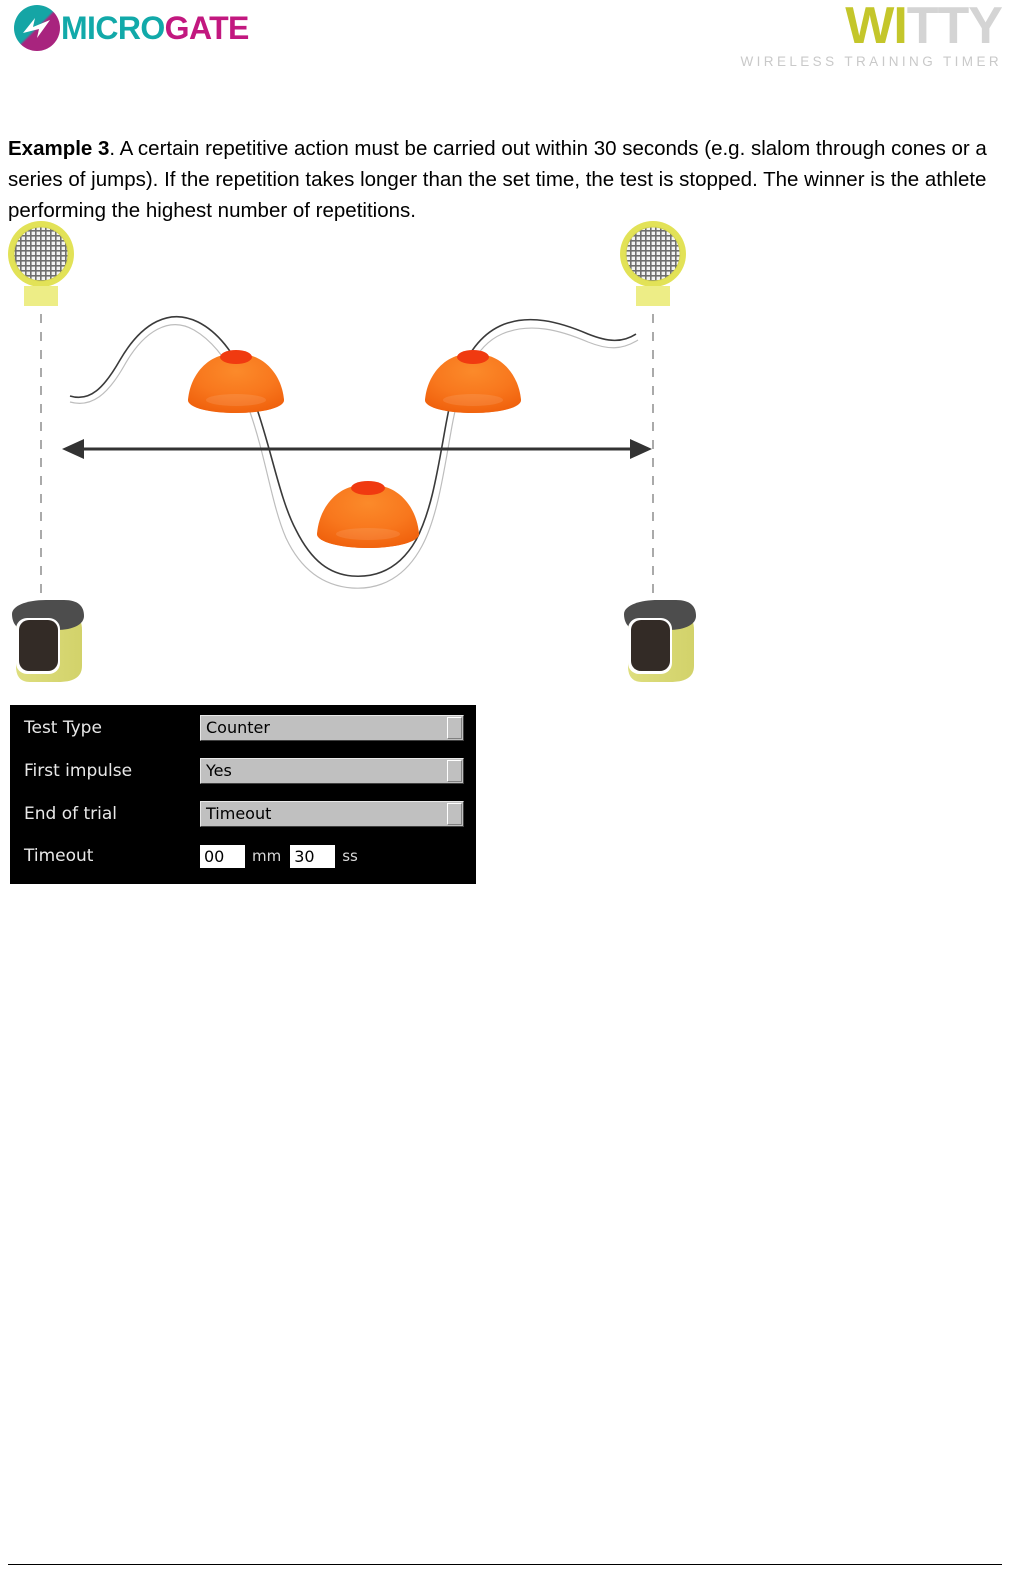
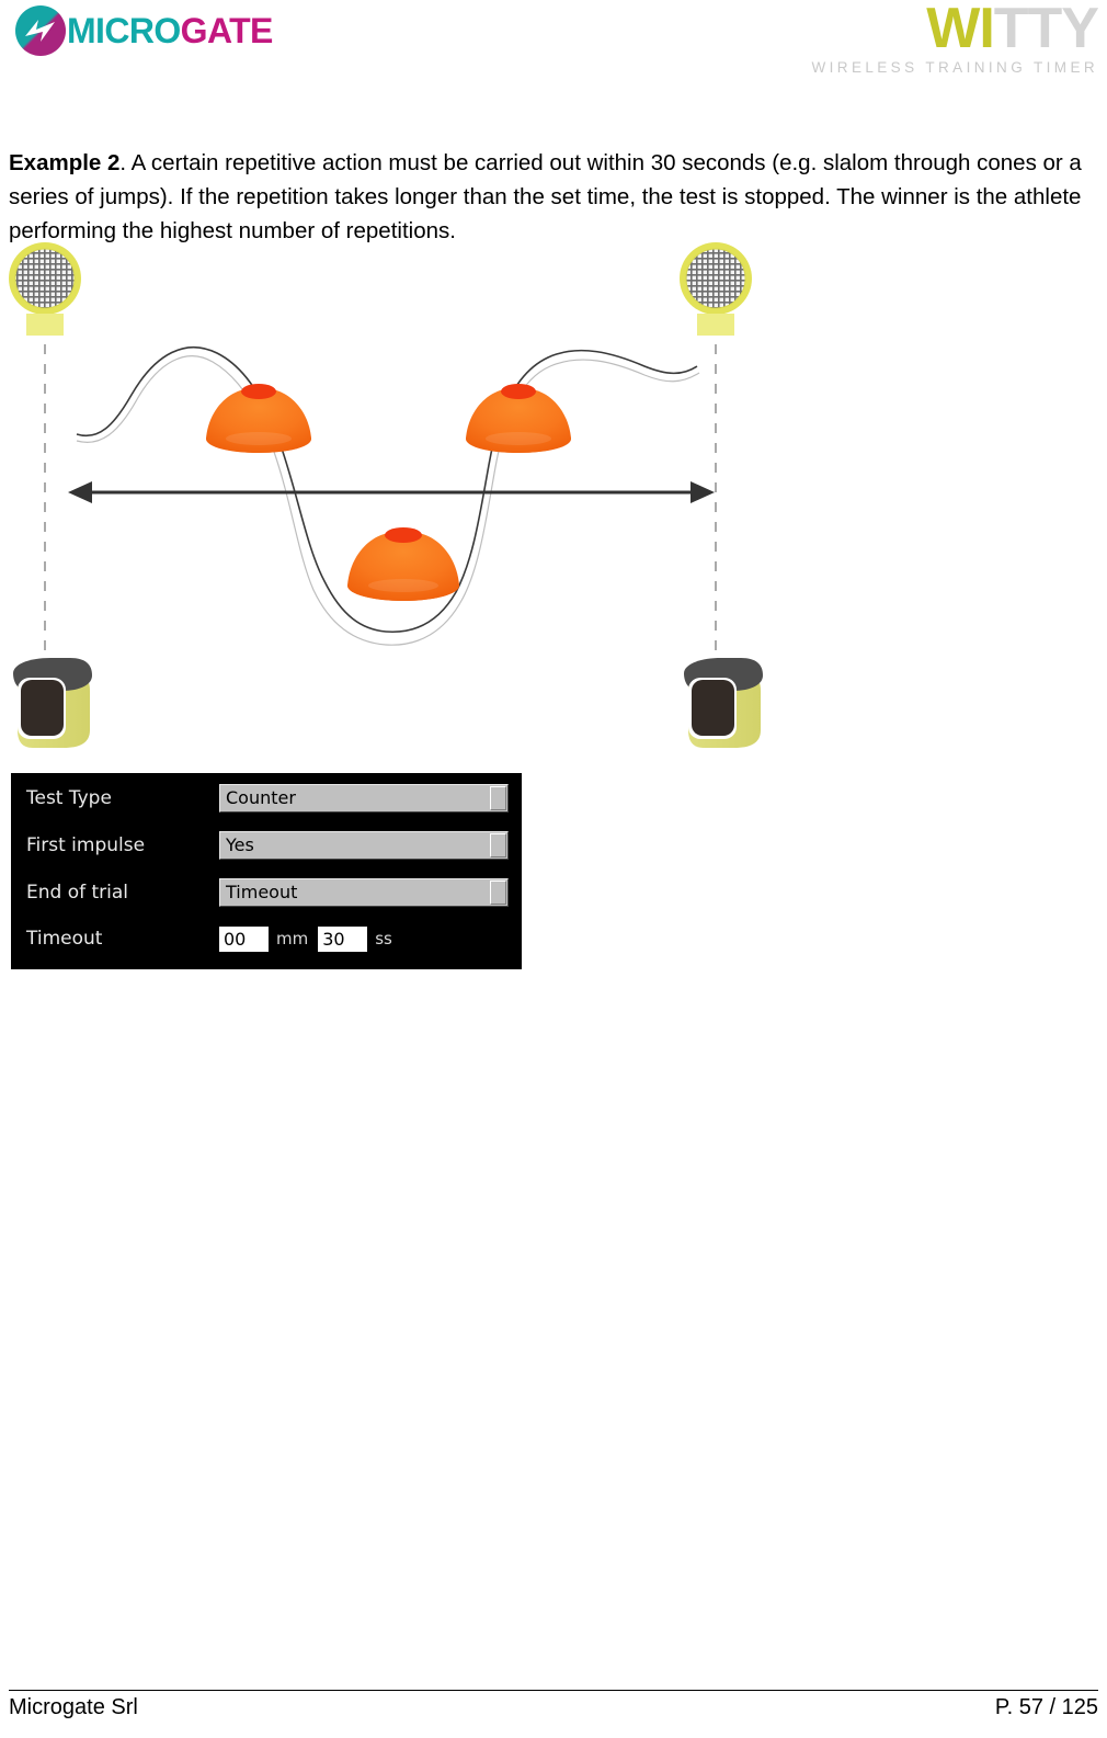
  MICROGATE
  WITTY
  WIRELESS TRAINING TIMER
- Example 3. A certain repetitive action must be carried out within 30 seconds (e.g. slalom through cones or a series of jumps). If the repetition takes longer than the set time, the test is stopped. The winner is the athlete performing the highest number of repetitions.
+ Example 2. A certain repetitive action must be carried out within 30 seconds (e.g. slalom through cones or a series of jumps). If the repetition takes longer than the set time, the test is stopped. The winner is the athlete performing the highest number of repetitions.
  Test Type
  Counter
  First impulse
  Yes
  End of trial
  Timeout
  Timeout
  00
  mm
  30
  ss
+ Microgate Srl
+ P. 57 / 125
